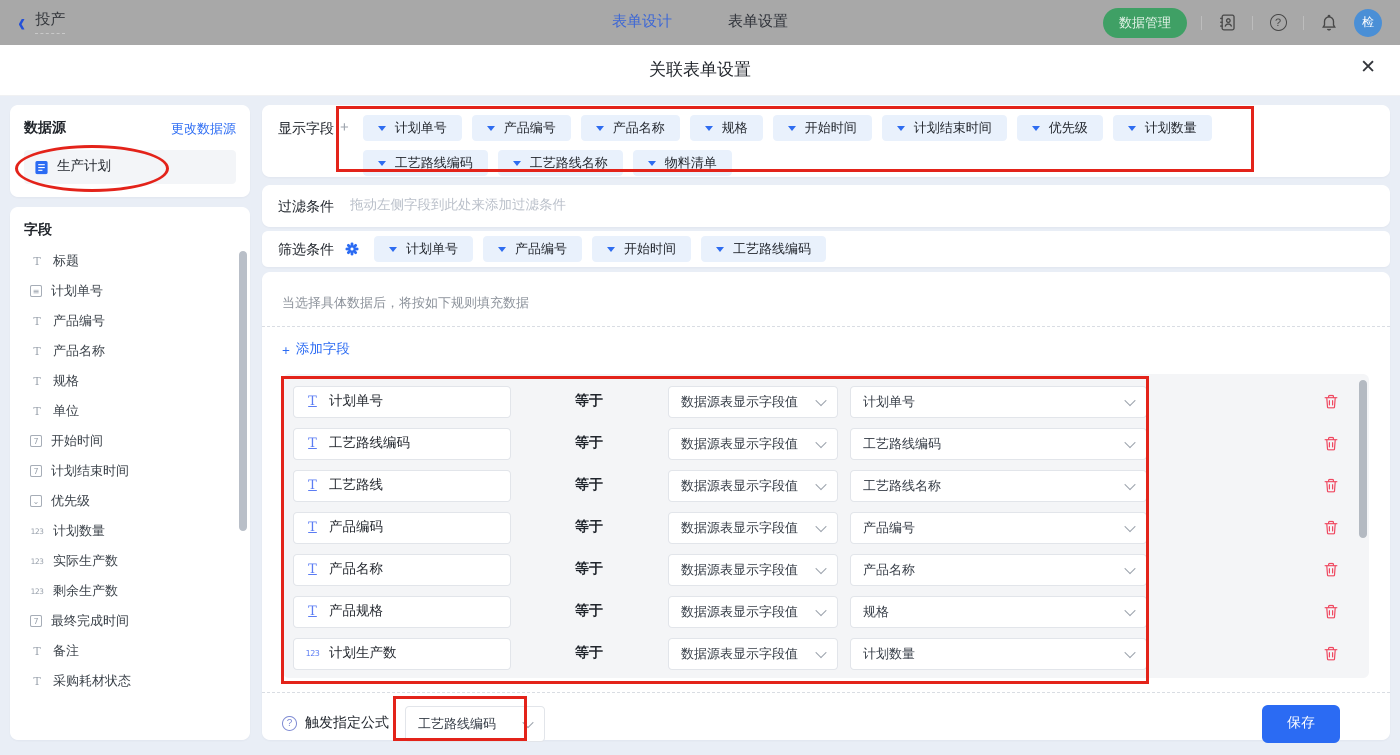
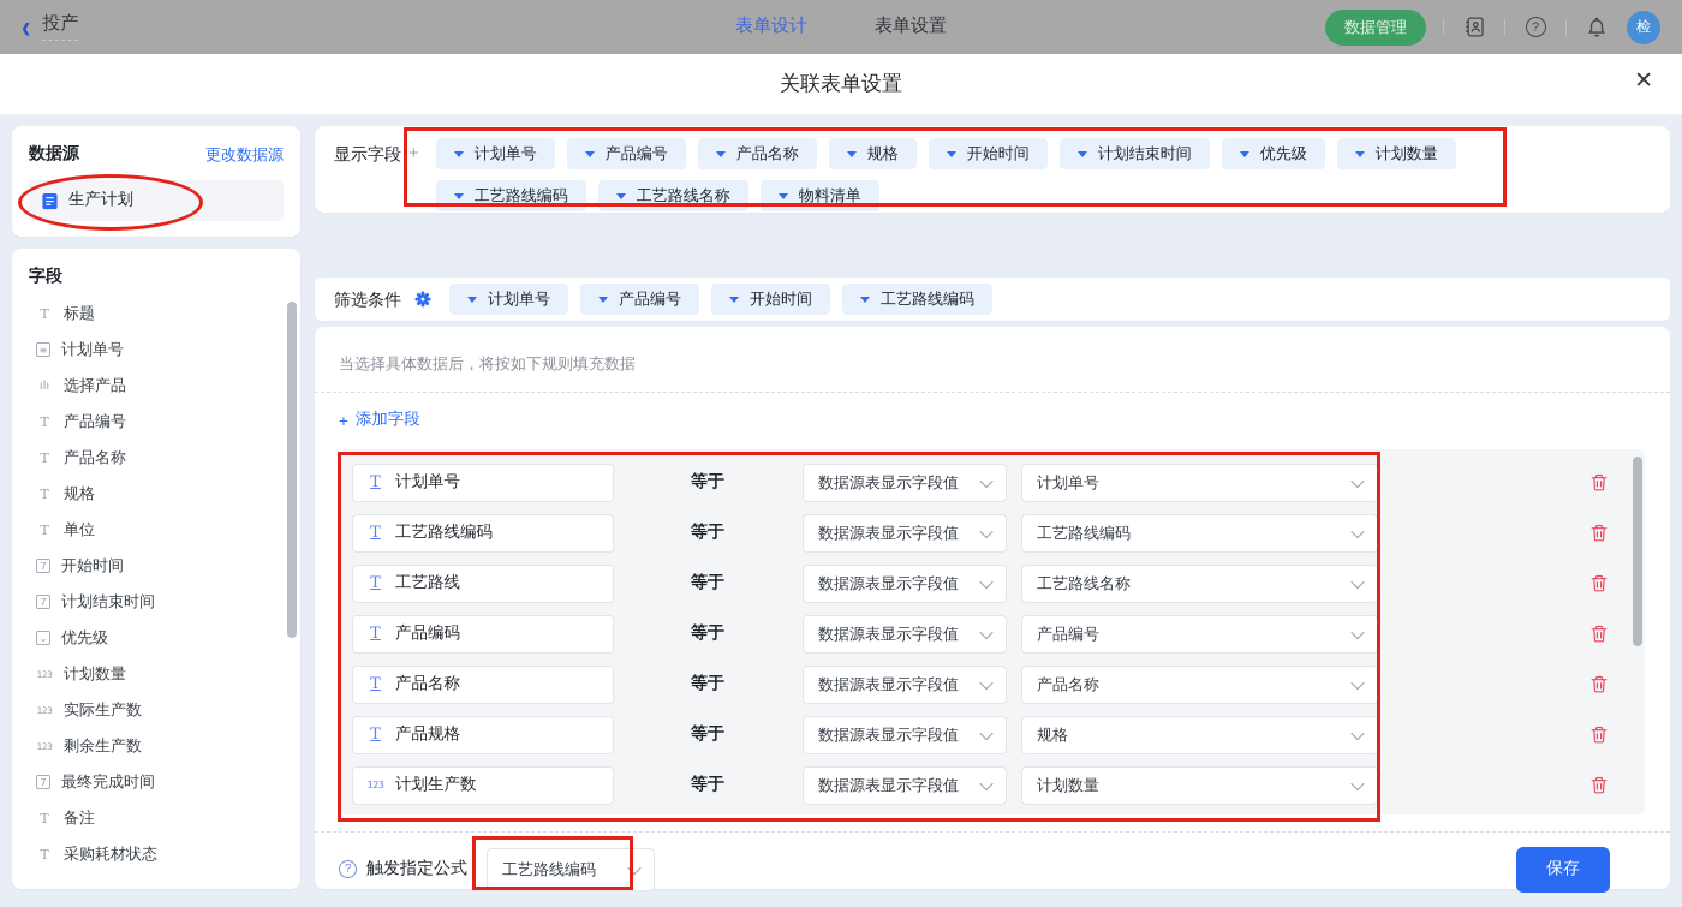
  ‹
  投产
  表单设计
  表单设置
  数据管理
  ?
  检
  关联表单设置
  ✕
  数据源
  更改数据源
  生产计划
  字段
  T
  标题
  ≡
  计划单号
+ ılı
+ 选择产品
  T
  产品编号
  T
  产品名称
  T
  规格
  T
  单位
  7
  开始时间
  7
  计划结束时间
  ⌄
  优先级
  123
  计划数量
  123
  实际生产数
  123
  剩余生产数
  7
  最终完成时间
  T
  备注
  T
  采购耗材状态
  显示字段
  +
  计划单号
  产品编号
  产品名称
  规格
  开始时间
  计划结束时间
  优先级
  计划数量
  工艺路线编码
  工艺路线名称
  物料清单
- 过滤条件
- 拖动左侧字段到此处来添加过滤条件
  筛选条件
  计划单号
  产品编号
  开始时间
  工艺路线编码
  当选择具体数据后，将按如下规则填充数据
  +
  添加字段
  T
  计划单号
  等于
  数据源表显示字段值
  计划单号
  T
  工艺路线编码
  等于
  数据源表显示字段值
  工艺路线编码
  T
  工艺路线
  等于
  数据源表显示字段值
  工艺路线名称
  T
  产品编码
  等于
  数据源表显示字段值
  产品编号
  T
  产品名称
  等于
  数据源表显示字段值
  产品名称
  T
  产品规格
  等于
  数据源表显示字段值
  规格
  123
  计划生产数
  等于
  数据源表显示字段值
  计划数量
  ?
  触发指定公式
  工艺路线编码
  保存
